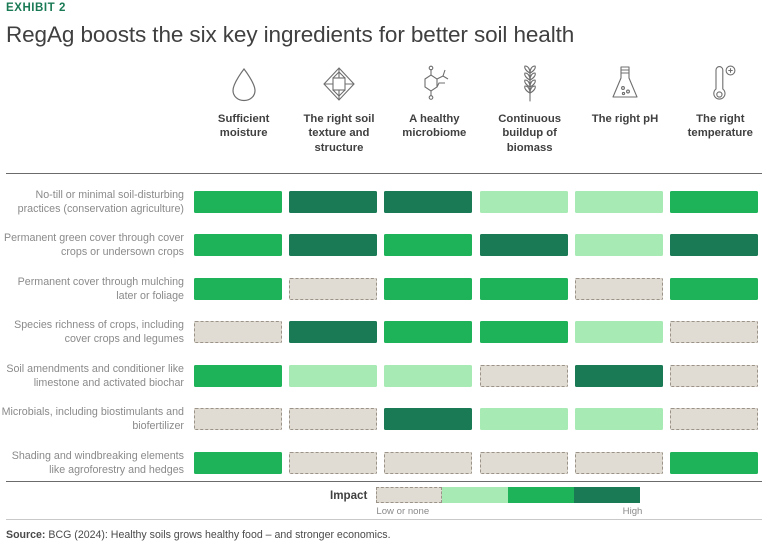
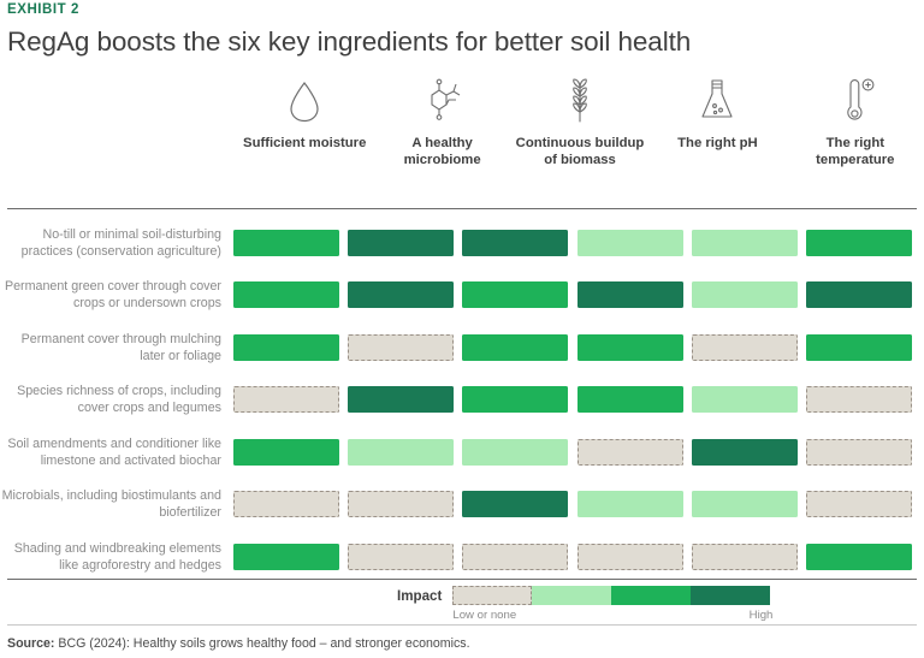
  EXHIBIT 2
  RegAg boosts the six key ingredients for better soil health
  Sufficient moisture
- The right soil texture and structure
  A healthy microbiome
  Continuous buildup of biomass
  The right pH
  The right temperature
  No-till or minimal soil-disturbing practices (conservation agriculture)
  Permanent green cover through cover crops or undersown crops
  Permanent cover through mulching later or foliage
  Species richness of crops, including cover crops and legumes
  Soil amendments and conditioner like limestone and activated biochar
  Microbials, including biostimulants and biofertilizer
  Shading and windbreaking elements like agroforestry and hedges
  Impact
  Low or none
  High
  Source: BCG (2024): Healthy soils grows healthy food – and stronger economics.
